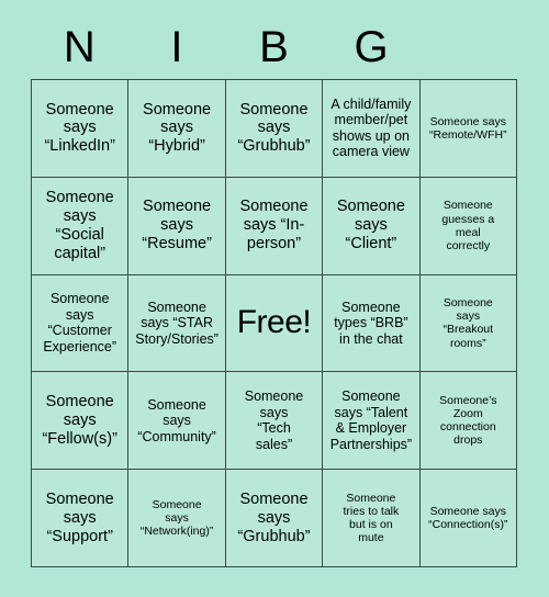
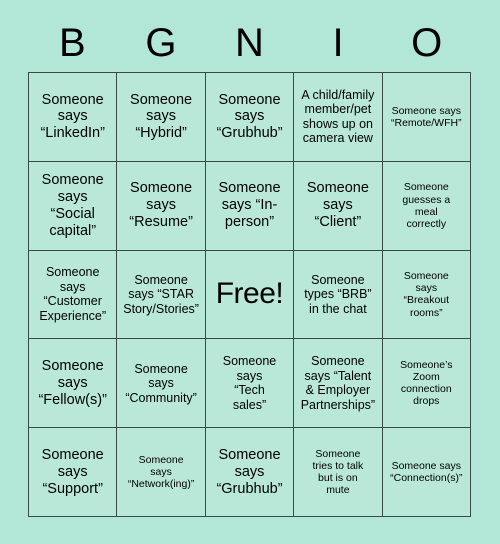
- N
+ B
- I
+ G
- B
+ N
- G
+ I
+ O
  Someone
  says
  “LinkedIn”
  Someone
  says
  “Hybrid”
  Someone
  says
  “Grubhub”
  A child/family
  member/pet
  shows up on
  camera view
  Someone says
  “Remote/WFH”
  Someone
  says
  “Social
  capital”
  Someone
  says
  “Resume”
  Someone
  says “In-
  person”
  Someone
  says
  “Client”
  Someone
  guesses a
  meal
  correctly
  Someone
  says
  “Customer
  Experience”
  Someone
  says “STAR
  Story/Stories”
  Free!
  Someone
  types “BRB”
  in the chat
  Someone
  says
  “Breakout
  rooms”
  Someone
  says
  “Fellow(s)”
  Someone
  says
  “Community”
  Someone
  says
  “Tech
  sales”
  Someone
  says “Talent
  & Employer
  Partnerships”
  Someone’s
  Zoom
  connection
  drops
  Someone
  says
  “Support”
  Someone
  says
  “Network(ing)”
  Someone
  says
  “Grubhub”
  Someone
  tries to talk
  but is on
  mute
  Someone says
  “Connection(s)”
